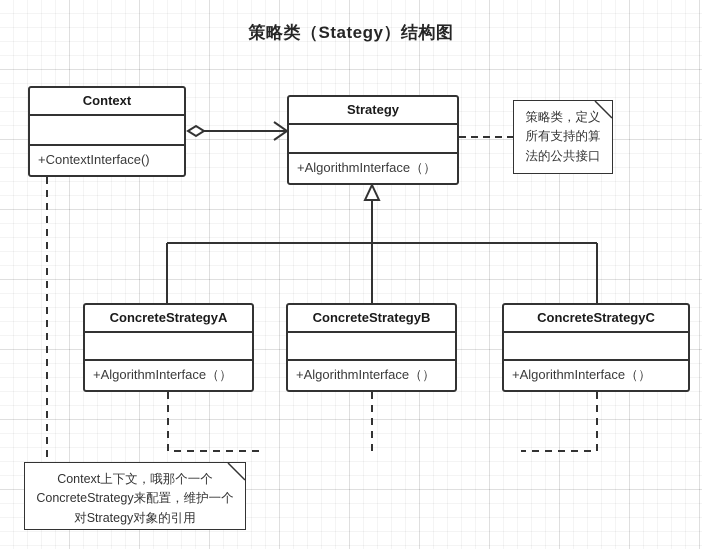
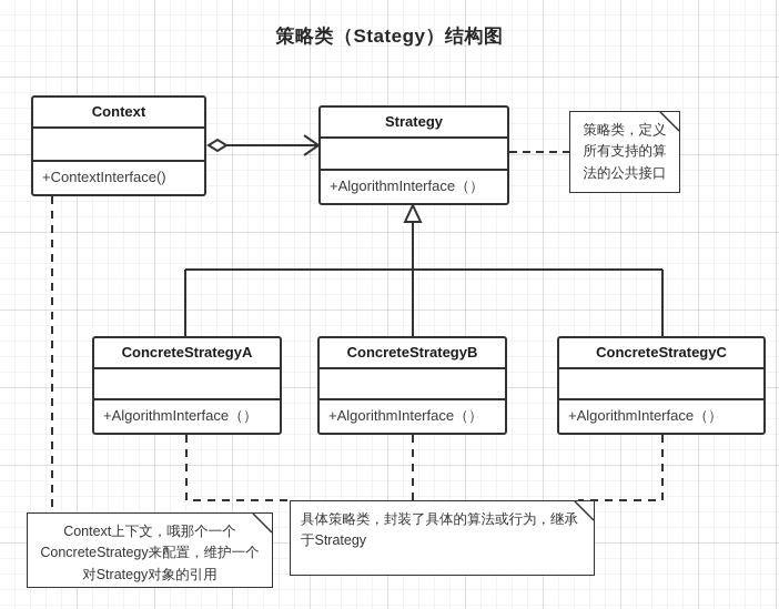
  策略类（Stategy）结构图
  Context
  +ContextInterface()
  Strategy
  +AlgorithmInterface（）
  ConcreteStrategyA
  +AlgorithmInterface（）
  ConcreteStrategyB
  +AlgorithmInterface（）
  ConcreteStrategyC
  +AlgorithmInterface（）
  策略类，定义所有支持的算法的公共接口
  Context上下文，哦那个一个ConcreteStrategy来配置，维护一个对Strategy对象的引用
+ 具体策略类，封装了具体的算法或行为，继承于Strategy
